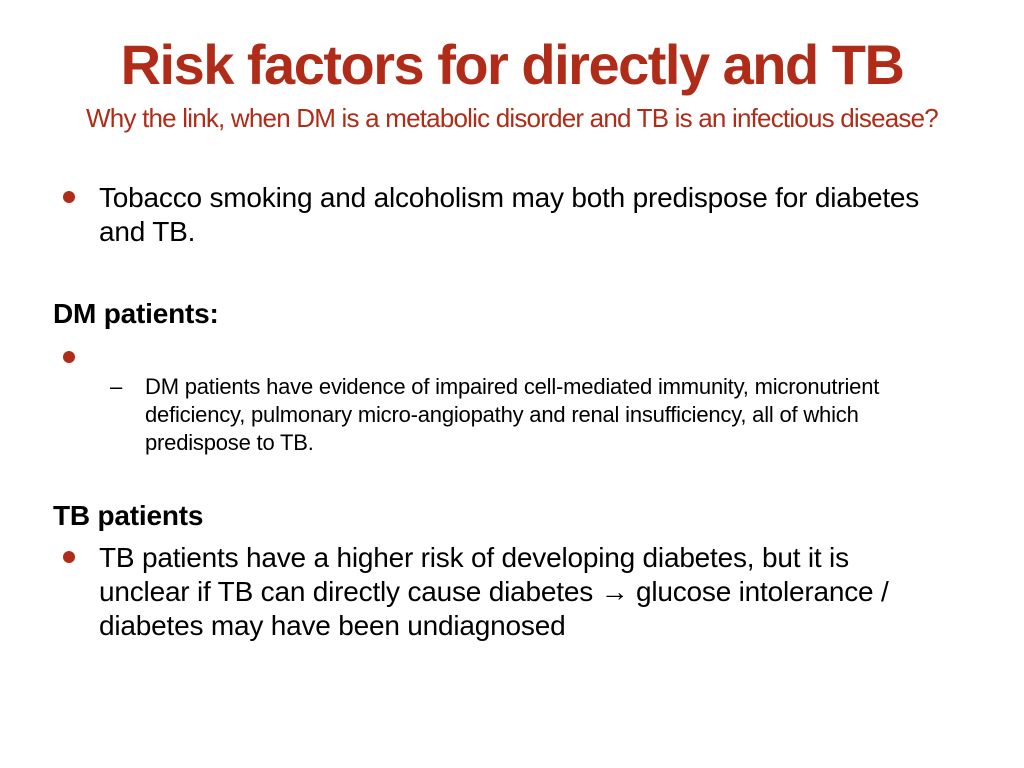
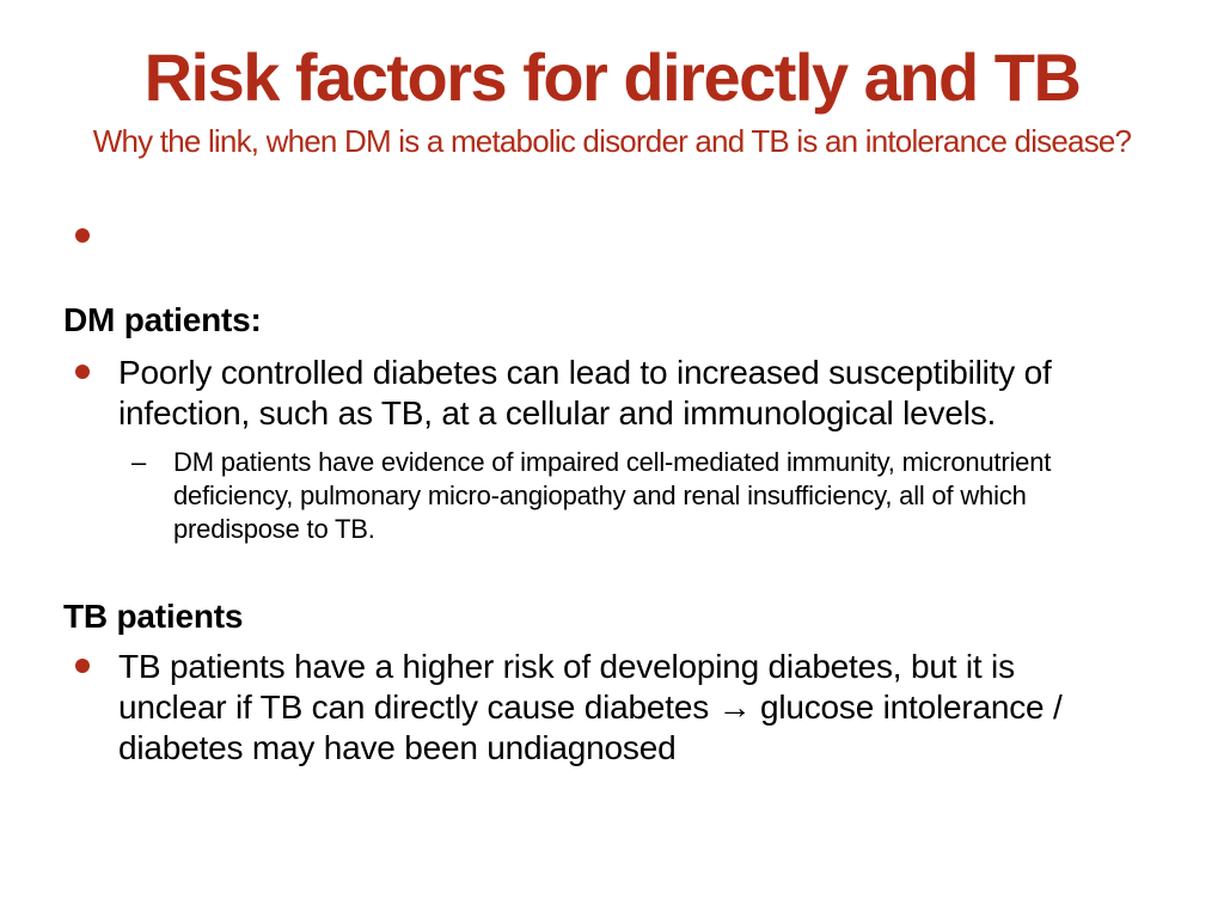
  Risk factors for directly and TB
- Why the link, when DM is a metabolic disorder and TB is an infectious disease?
+ Why the link, when DM is a metabolic disorder and TB is an intolerance disease?
- Tobacco smoking and alcoholism may both predispose for diabetes
- and TB.
  DM patients:
+ Poorly controlled diabetes can lead to increased susceptibility of
+ infection, such as TB, at a cellular and immunological levels.
  –
  DM patients have evidence of impaired cell-mediated immunity, micronutrient
  deficiency, pulmonary micro-angiopathy and renal insufficiency, all of which
  predispose to TB.
  TB patients
  TB patients have a higher risk of developing diabetes, but it is
  unclear if TB can directly cause diabetes → glucose intolerance /
  diabetes may have been undiagnosed
